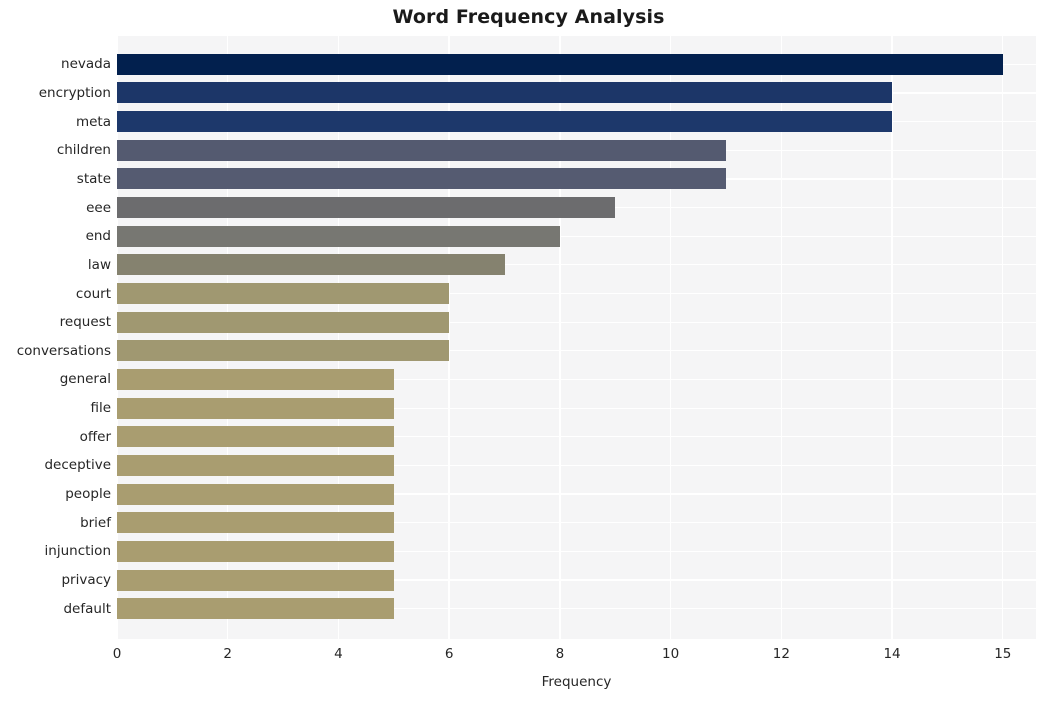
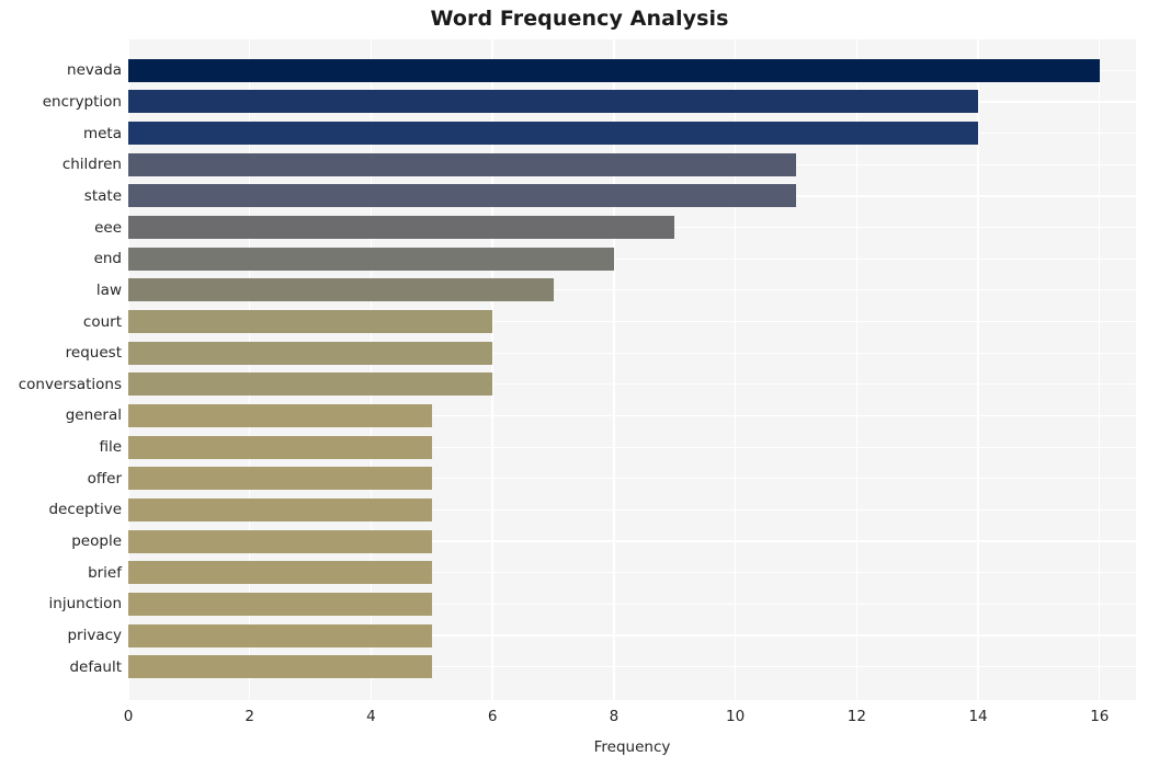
  Word Frequency Analysis
  nevada
  encryption
  meta
  children
  state
  eee
  end
  law
  court
  request
  conversations
  general
  file
  offer
  deceptive
  people
  brief
  injunction
  privacy
  default
  0
  2
  4
  6
  8
  10
  12
  14
- 15
+ 16
  Frequency
